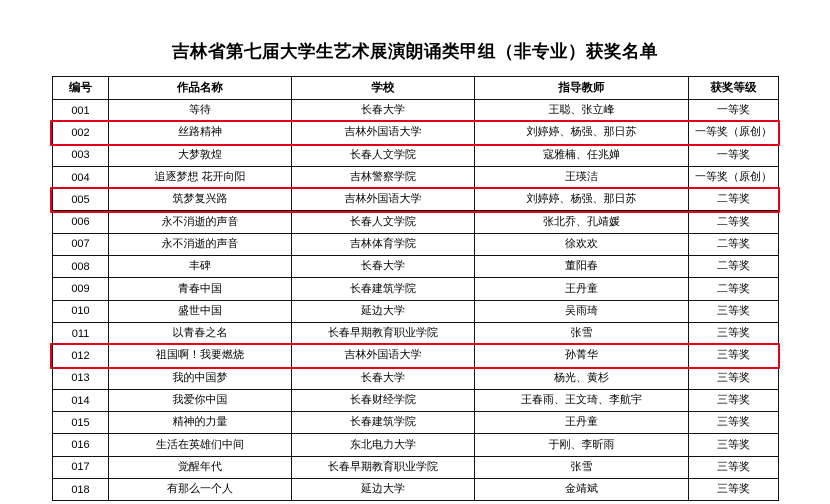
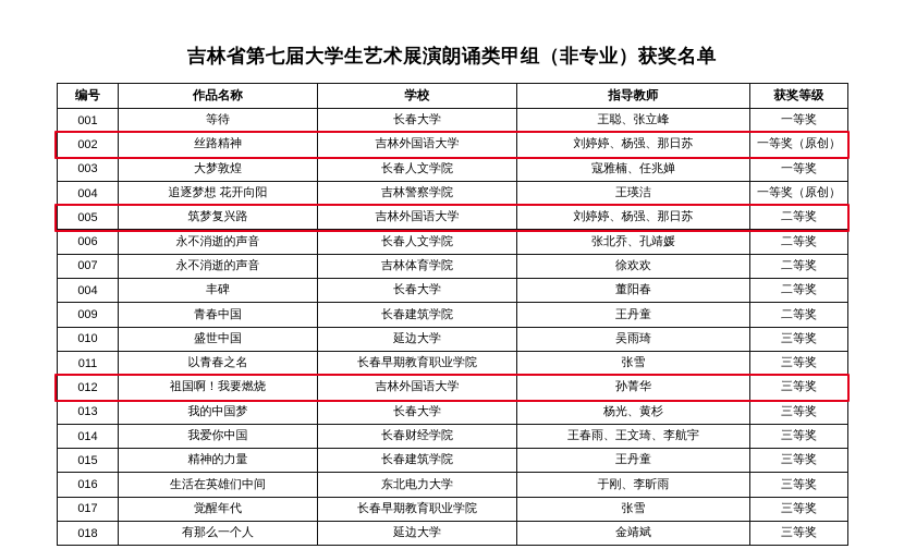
  吉林省第七届大学生艺术展演朗诵类甲组（非专业）获奖名单
  编号	作品名称	学校	指导教师	获奖等级
  001	等待	长春大学	王聪、张立峰	一等奖
  002	丝路精神	吉林外国语大学	刘婷婷、杨强、那日苏	一等奖（原创）
  003	大梦敦煌	长春人文学院	寇雅楠、任兆婵	一等奖
  004	追逐梦想 花开向阳	吉林警察学院	王瑛洁	一等奖（原创）
  005	筑梦复兴路	吉林外国语大学	刘婷婷、杨强、那日苏	二等奖
  006	永不消逝的声音	长春人文学院	张北乔、孔靖媛	二等奖
  007	永不消逝的声音	吉林体育学院	徐欢欢	二等奖
- 008	丰碑	长春大学	董阳春	二等奖
+ 004	丰碑	长春大学	董阳春	二等奖
  009	青春中国	长春建筑学院	王丹童	二等奖
  010	盛世中国	延边大学	吴雨琦	三等奖
  011	以青春之名	长春早期教育职业学院	张雪	三等奖
  012	祖国啊！我要燃烧	吉林外国语大学	孙菁华	三等奖
  013	我的中国梦	长春大学	杨光、黄杉	三等奖
  014	我爱你中国	长春财经学院	王春雨、王文琦、李航宇	三等奖
  015	精神的力量	长春建筑学院	王丹童	三等奖
  016	生活在英雄们中间	东北电力大学	于刚、李昕雨	三等奖
  017	觉醒年代	长春早期教育职业学院	张雪	三等奖
  018	有那么一个人	延边大学	金靖斌	三等奖
